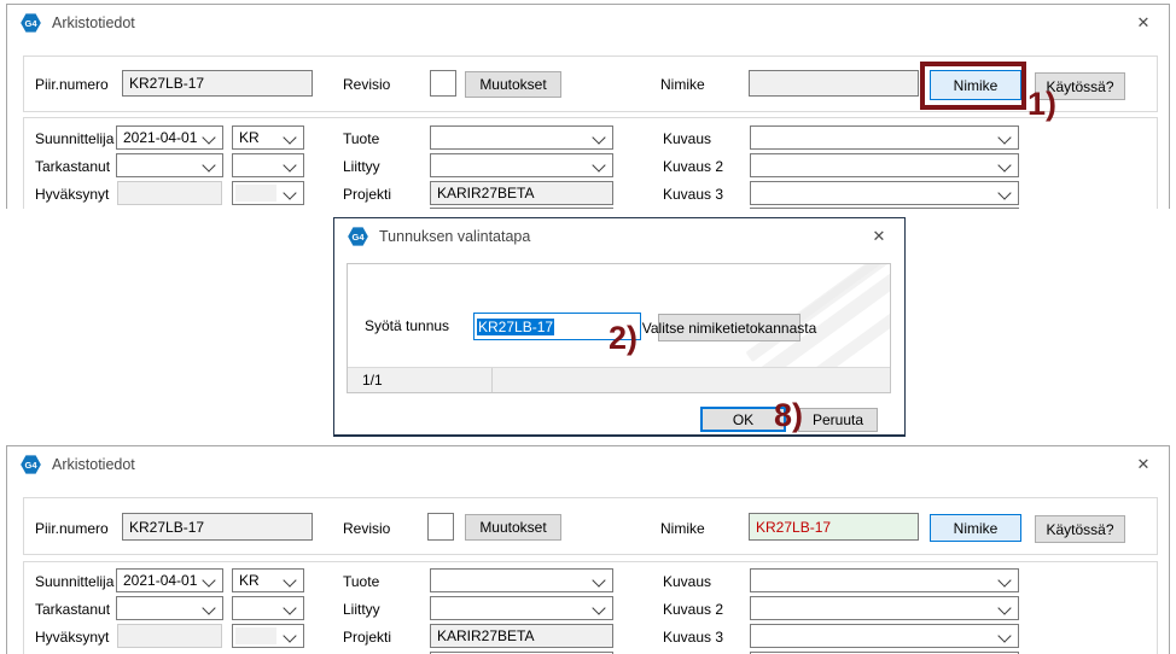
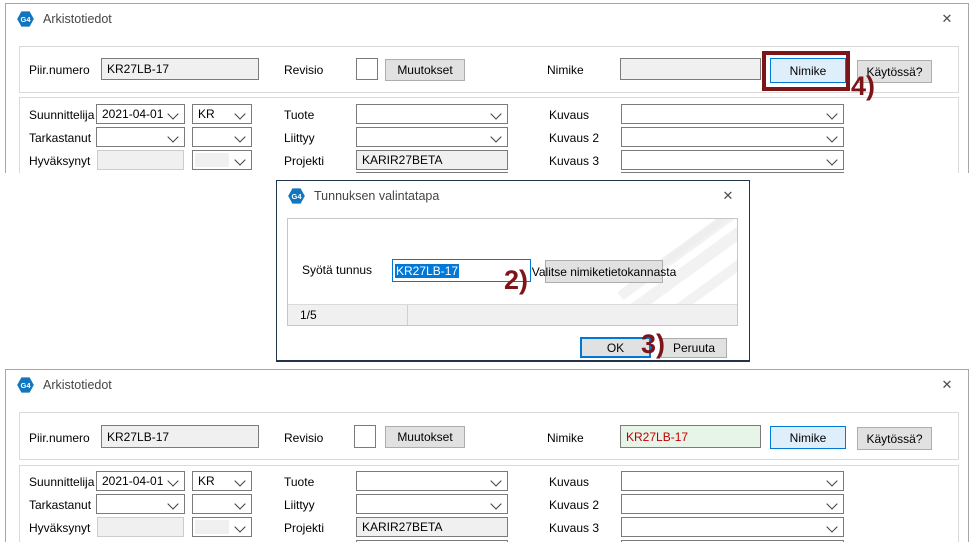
  G4
  Arkistotiedot
  ✕
  Piir.numero
  KR27LB-17
  Revisio
  Muutokset
  Nimike
  Nimike
  Käytössä?
  Suunnittelija
  2021-04-01
  KR
  Tuote
  Kuvaus
  Tarkastanut
  Liittyy
  Kuvaus 2
  Hyväksynyt
  Projekti
  KARIR27BETA
  Kuvaus 3
- 1)
+ 4)
  G4
  Tunnuksen valintatapa
  ✕
  Syötä tunnus
  KR27LB-17
  Valitse nimiketietokannasta
- 1/1
+ 1/5
  OK
  Peruuta
  2)
- 8)
+ 3)
  G4
  Arkistotiedot
  ✕
  Piir.numero
  KR27LB-17
  Revisio
  Muutokset
  Nimike
  KR27LB-17
  Nimike
  Käytössä?
  Suunnittelija
  2021-04-01
  KR
  Tuote
  Kuvaus
  Tarkastanut
  Liittyy
  Kuvaus 2
  Hyväksynyt
  Projekti
  KARIR27BETA
  Kuvaus 3
